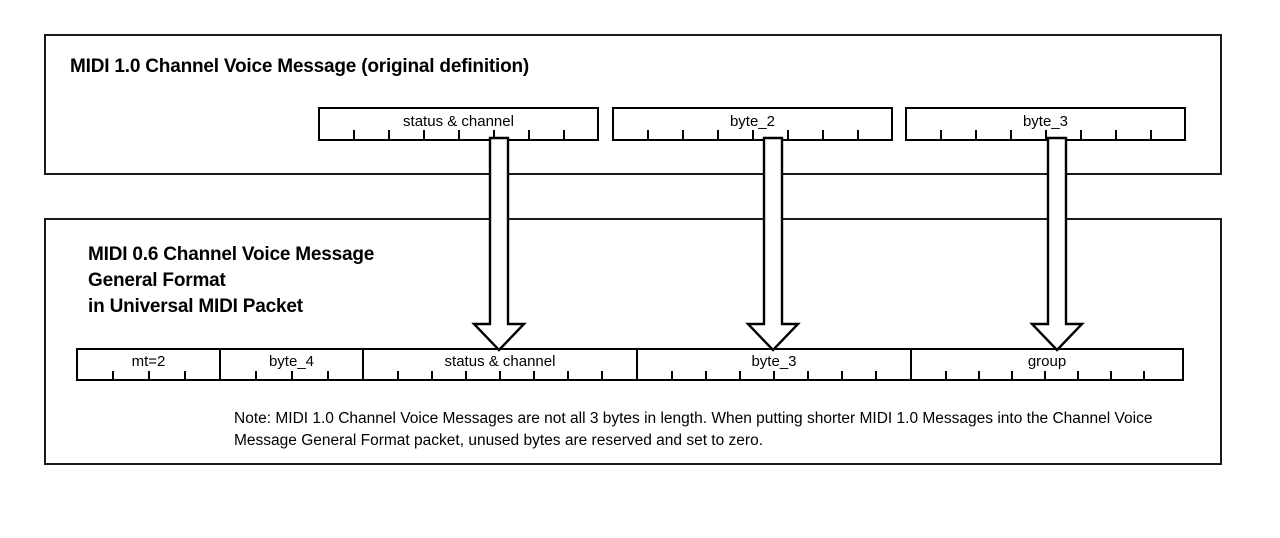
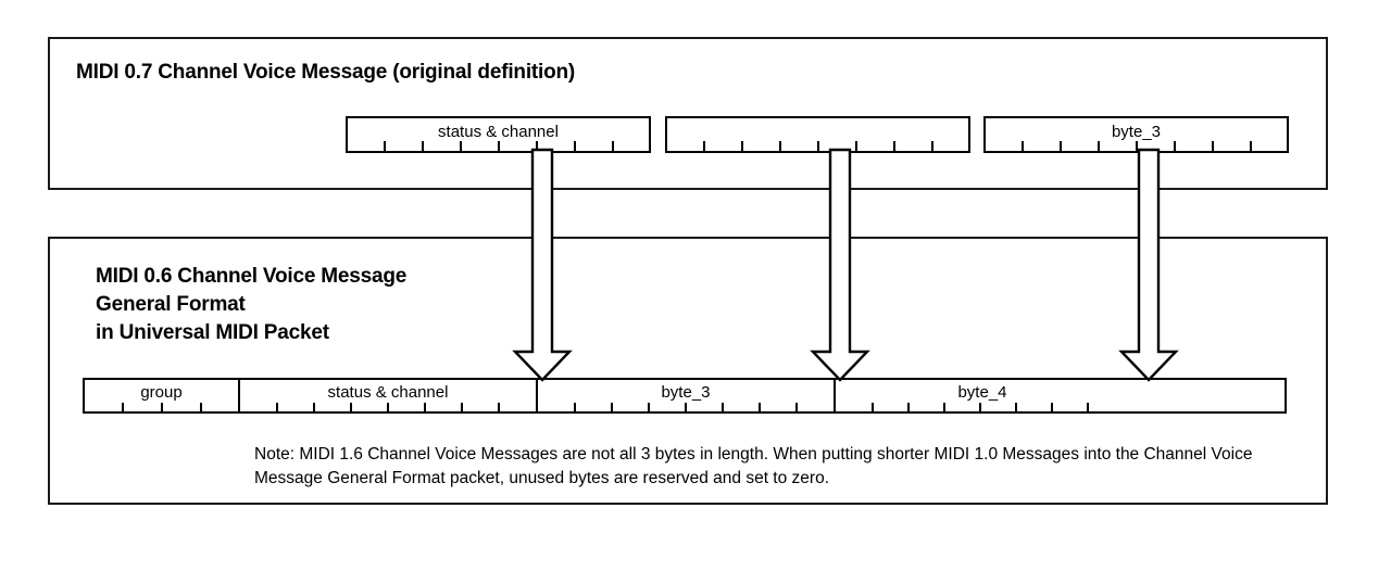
- MIDI 1.0 Channel Voice Message (original definition)
+ MIDI 0.7 Channel Voice Message (original definition)
  status & channel
- byte_2
  byte_3
  MIDI 0.6 Channel Voice Message
  General Format
  in Universal MIDI Packet
- mt=2
- byte_4
+ group
  status & channel
  byte_3
- group
+ byte_4
- Note: MIDI 1.0 Channel Voice Messages are not all 3 bytes in length. When putting shorter MIDI 1.0 Messages into the Channel Voice Message General Format packet, unused bytes are reserved and set to zero.
+ Note: MIDI 1.6 Channel Voice Messages are not all 3 bytes in length. When putting shorter MIDI 1.0 Messages into the Channel Voice Message General Format packet, unused bytes are reserved and set to zero.
